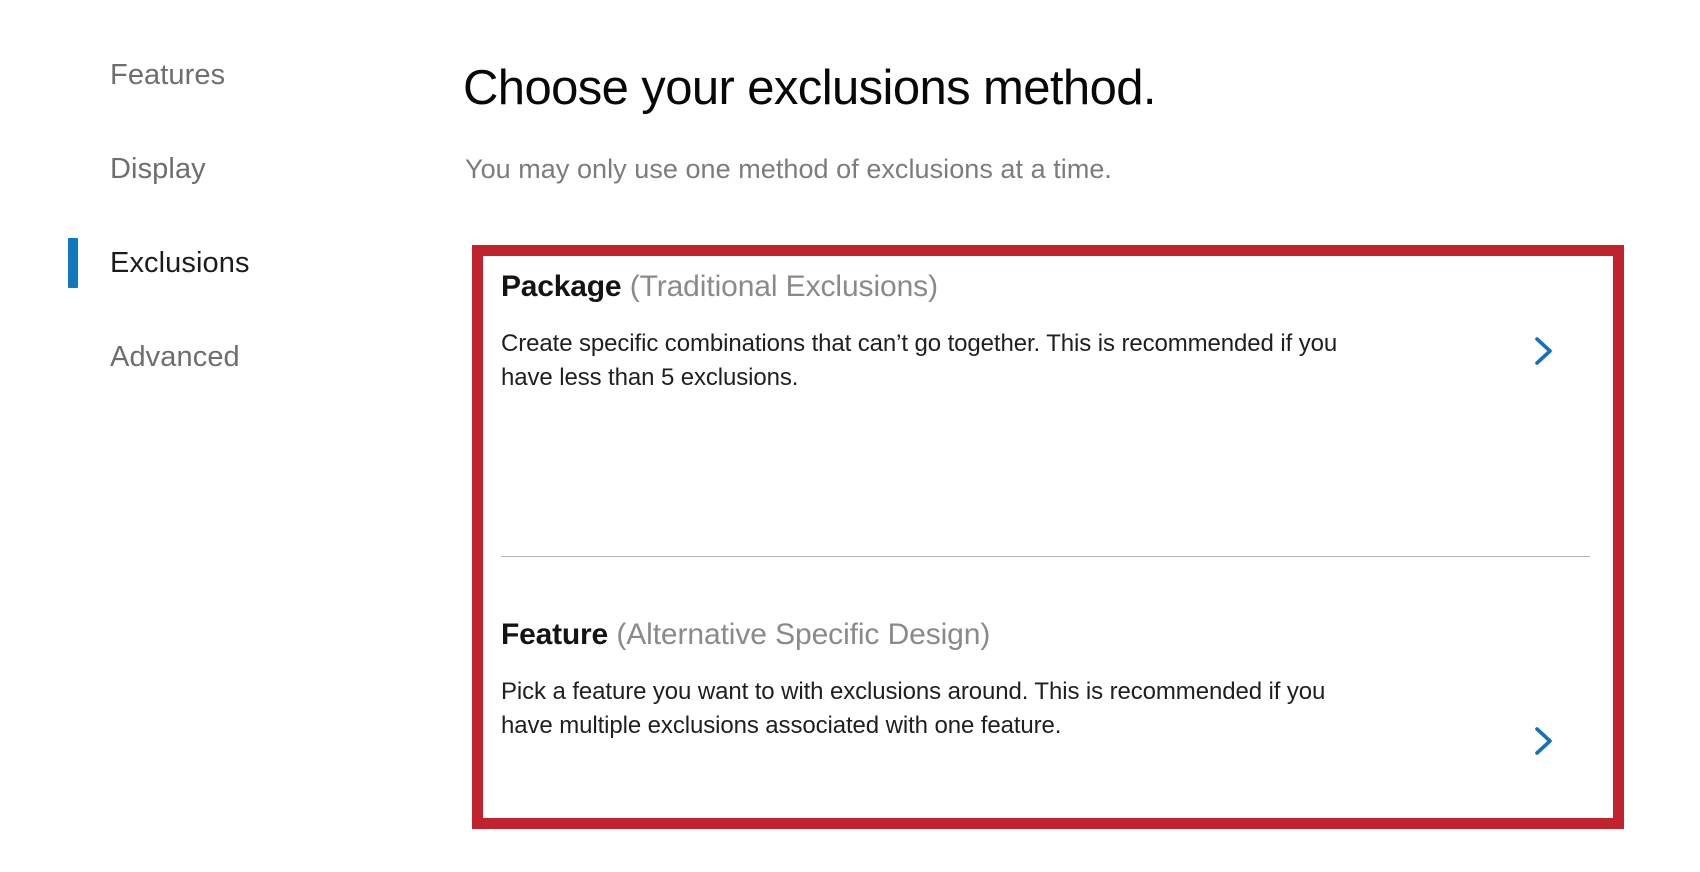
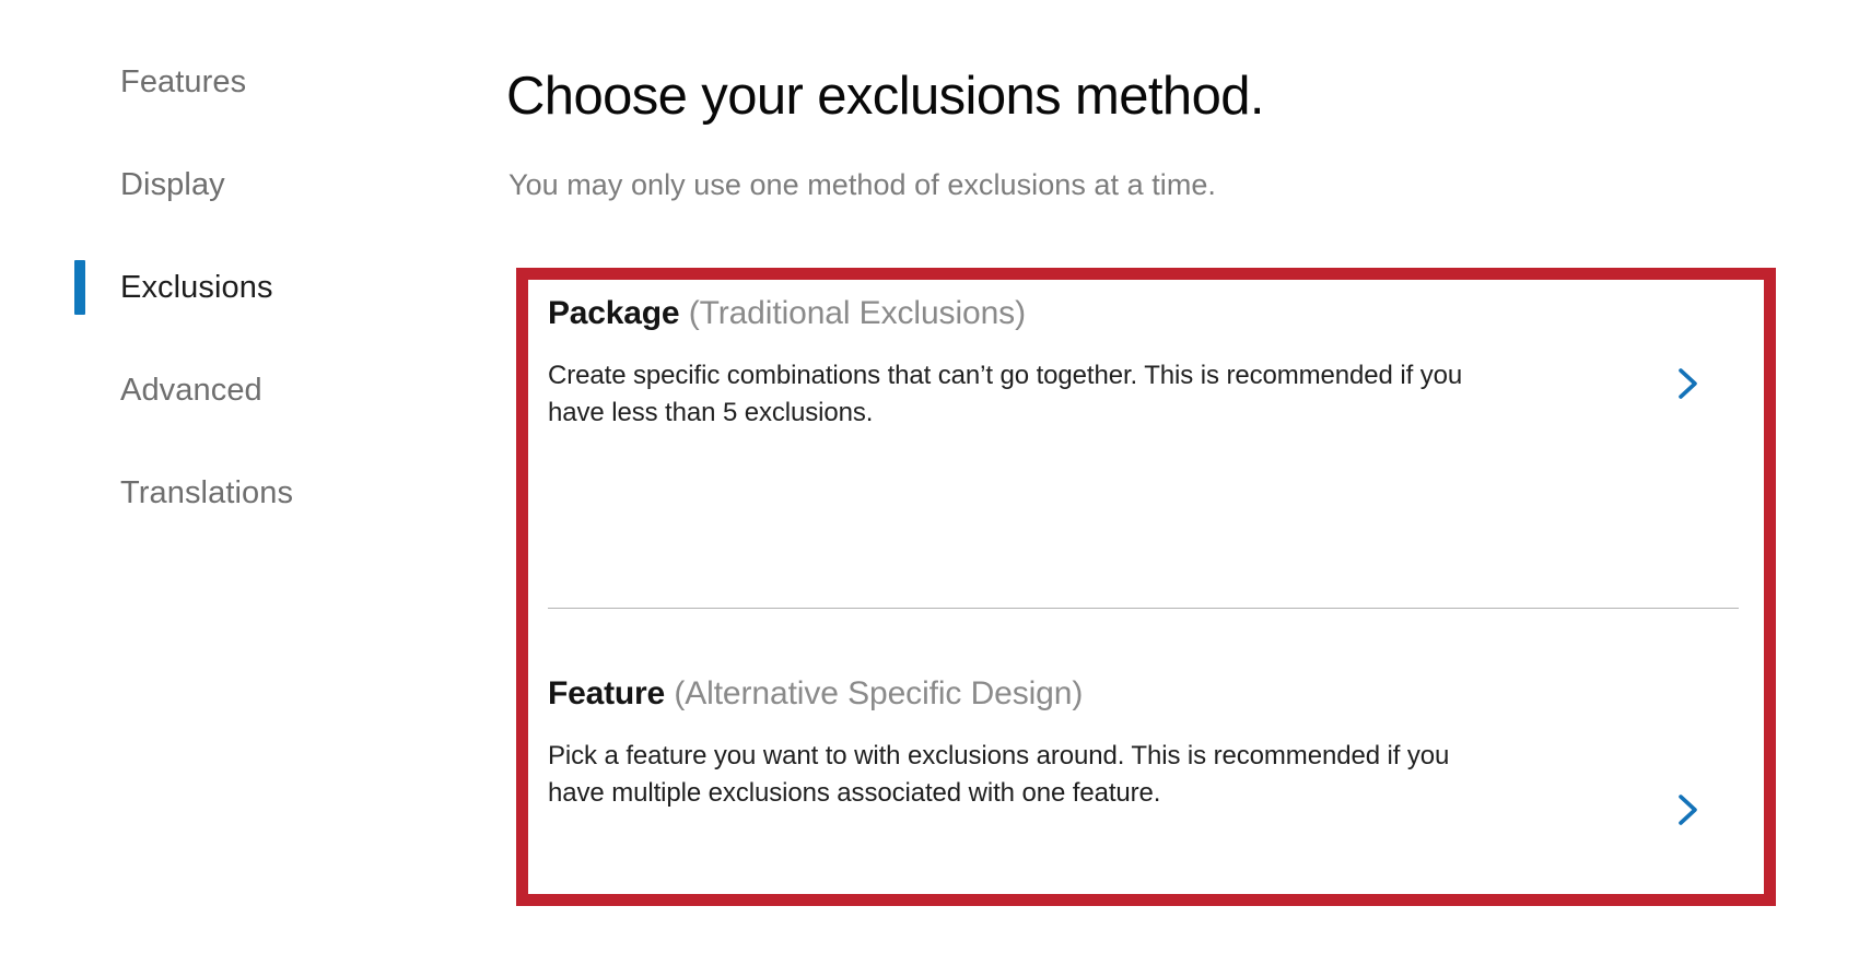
  Features
  Display
  Exclusions
  Advanced
+ Translations
  Choose your exclusions method.
  You may only use one method of exclusions at a time.
  Package (Traditional Exclusions)
  Create specific combinations that can’t go together. This is recommended if you have less than 5 exclusions.
  Feature (Alternative Specific Design)
  Pick a feature you want to with exclusions around. This is recommended if you have multiple exclusions associated with one feature.
